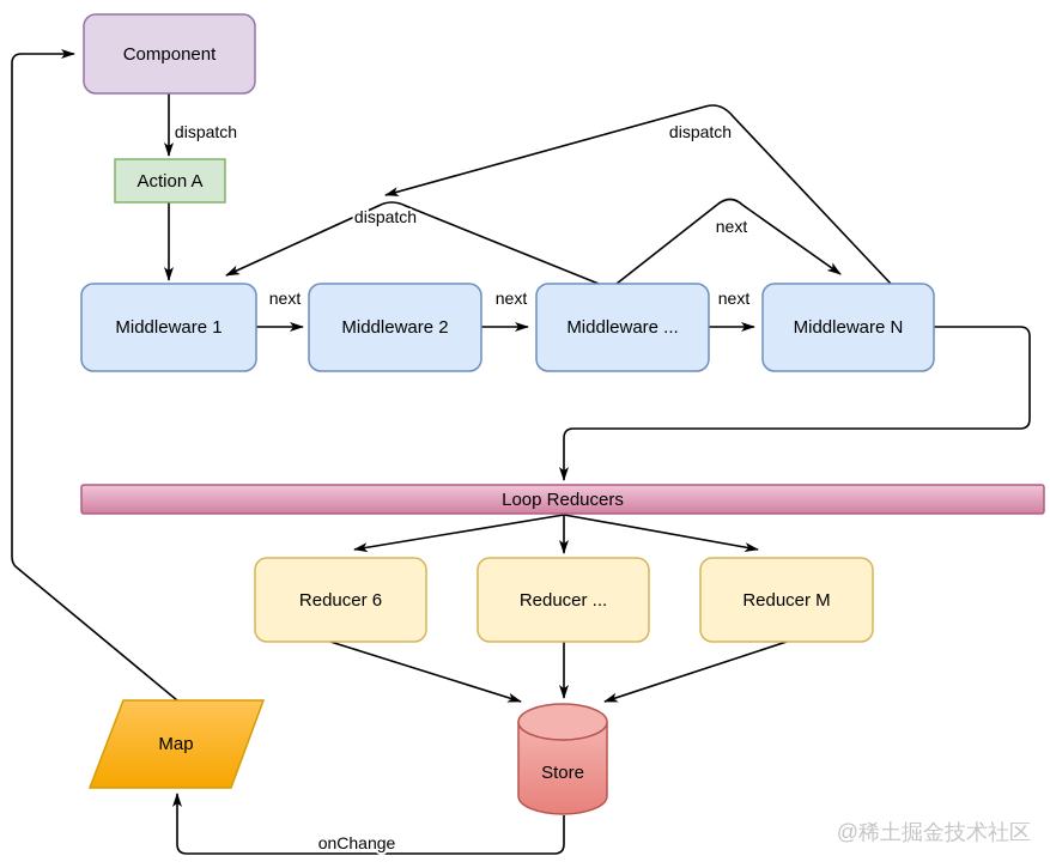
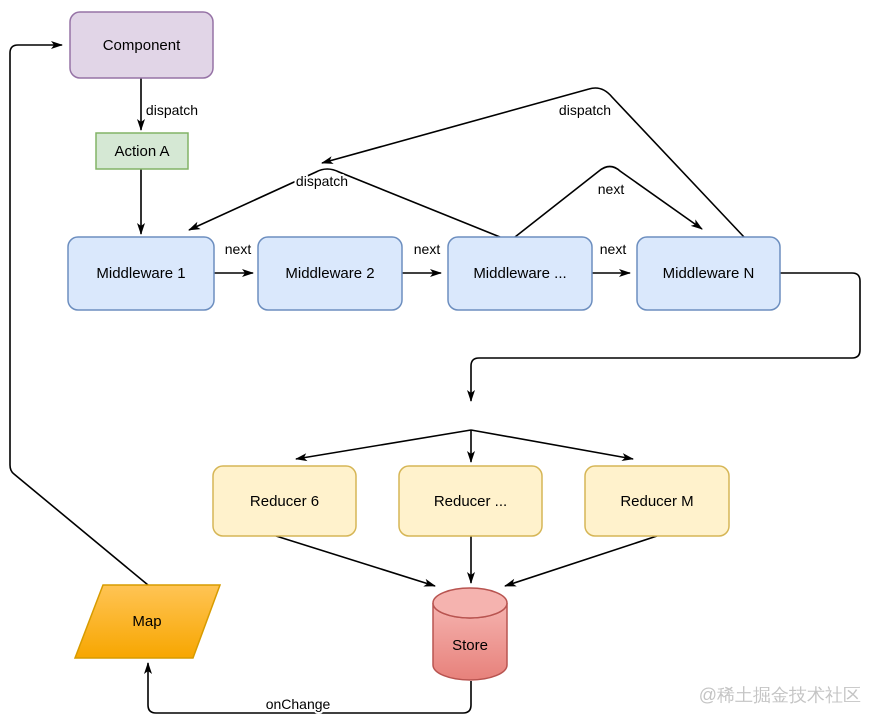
  Component
  Action A
  Middleware 1
  Middleware 2
  Middleware ...
  Middleware N
- Loop Reducers
  Reducer 6
  Reducer ...
  Reducer M
  Map
  Store
  dispatch
  dispatch
  dispatch
  next
  next
  next
  next
  onChange
  @稀土掘金技术社区
